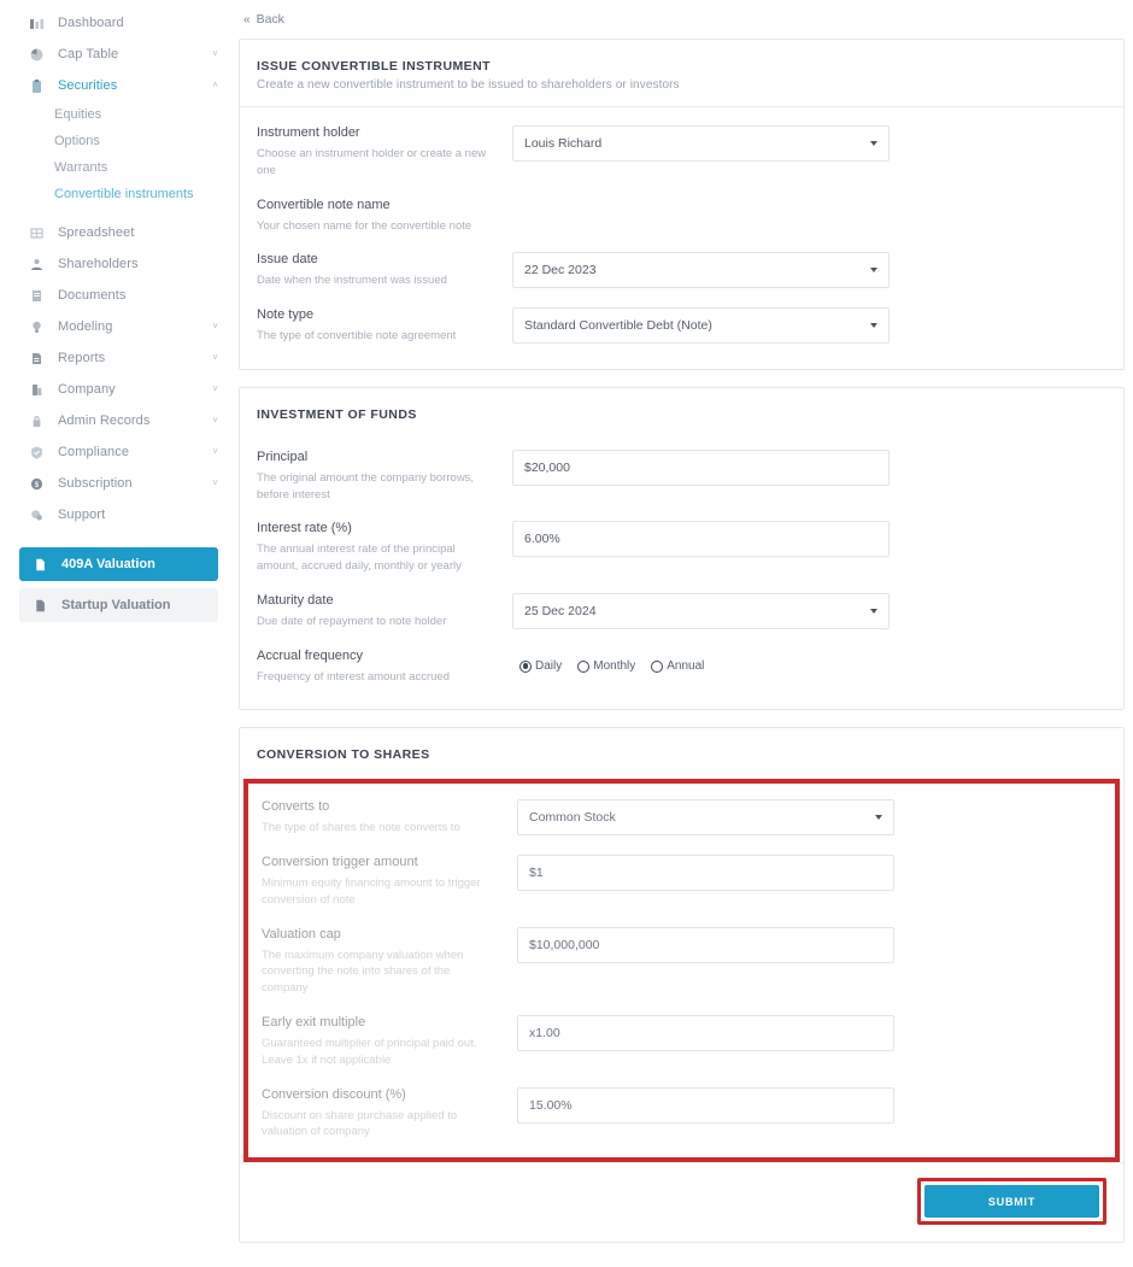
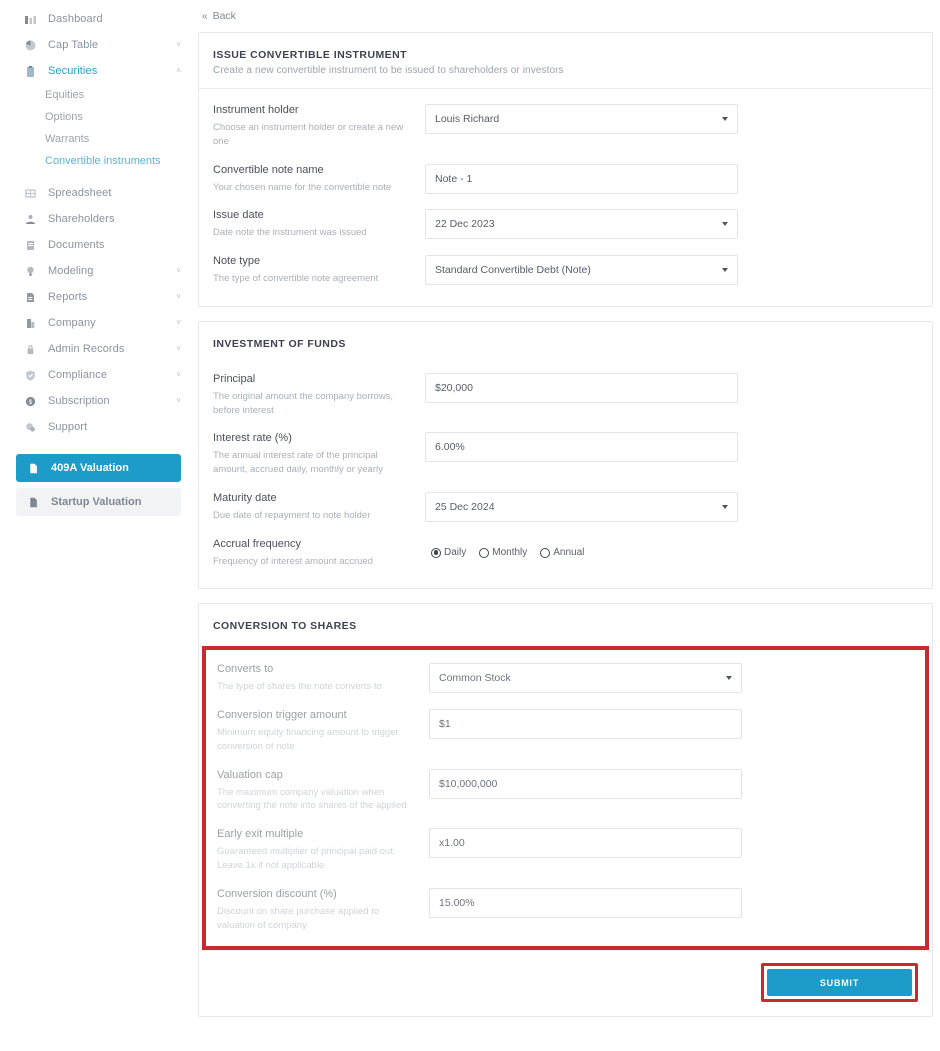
  Dashboard
  Cap Table
  ˅
  Securities
  ˄
  Equities
  Options
  Warrants
  Convertible instruments
  Spreadsheet
  Shareholders
  Documents
  Modeling
  ˅
  Reports
  ˅
  Company
  ˅
  Admin Records
  ˅
  Compliance
  ˅
  Subscription
  ˅
  Support
  409A Valuation
  Startup Valuation
  «
  Back
  ISSUE CONVERTIBLE INSTRUMENT
  Create a new convertible instrument to be issued to shareholders or investors
  Instrument holder
  Choose an instrument holder or create a new one
  Louis Richard
  Convertible note name
  Your chosen name for the convertible note
+ Note - 1
  Issue date
- Date when the instrument was issued
+ Date note the instrument was issued
  22 Dec 2023
  Note type
  The type of convertible note agreement
  Standard Convertible Debt (Note)
  INVESTMENT OF FUNDS
  Principal
  The original amount the company borrows, before interest
  $20,000
  Interest rate (%)
  The annual interest rate of the principal amount, accrued daily, monthly or yearly
  6.00%
  Maturity date
  Due date of repayment to note holder
  25 Dec 2024
  Accrual frequency
  Frequency of interest amount accrued
  Daily
  Monthly
  Annual
  CONVERSION TO SHARES
  Converts to
  The type of shares the note converts to
  Common Stock
  Conversion trigger amount
  Minimum equity financing amount to trigger conversion of note
  $1
  Valuation cap
- The maximum company valuation when converting the note into shares of the company
+ The maximum company valuation when converting the note into shares of the applied
  $10,000,000
  Early exit multiple
  Guaranteed multiplier of principal paid out. Leave 1x if not applicable
  x1.00
  Conversion discount (%)
  Discount on share purchase applied to valuation of company
  15.00%
  SUBMIT
